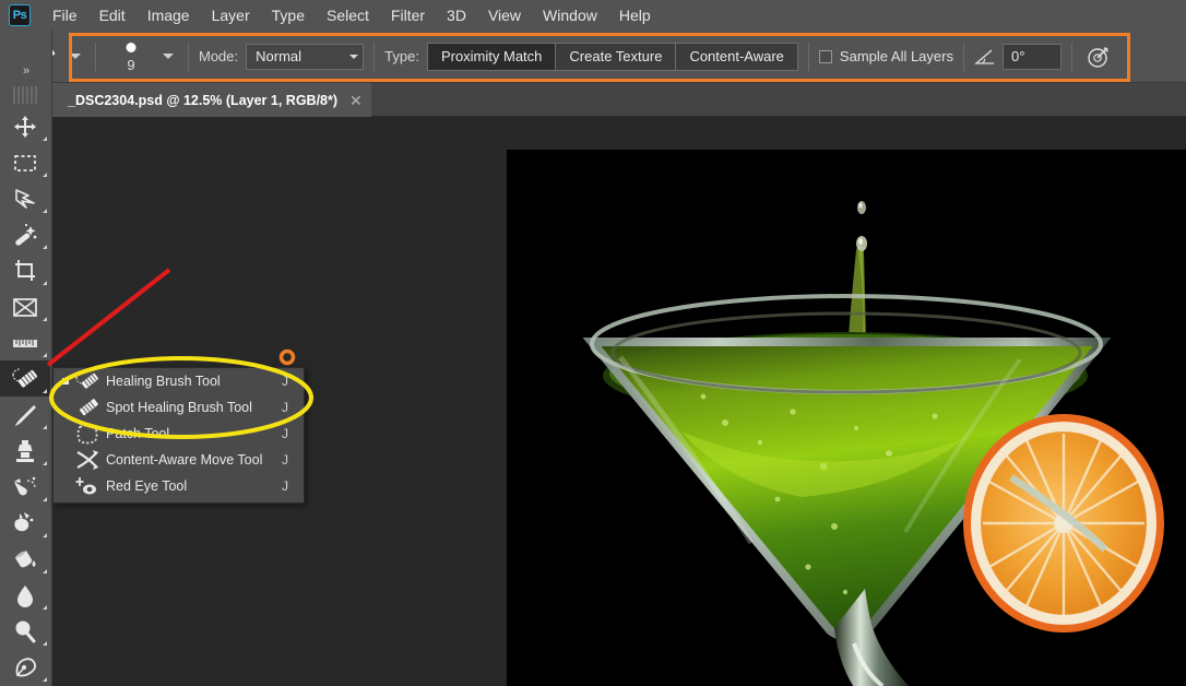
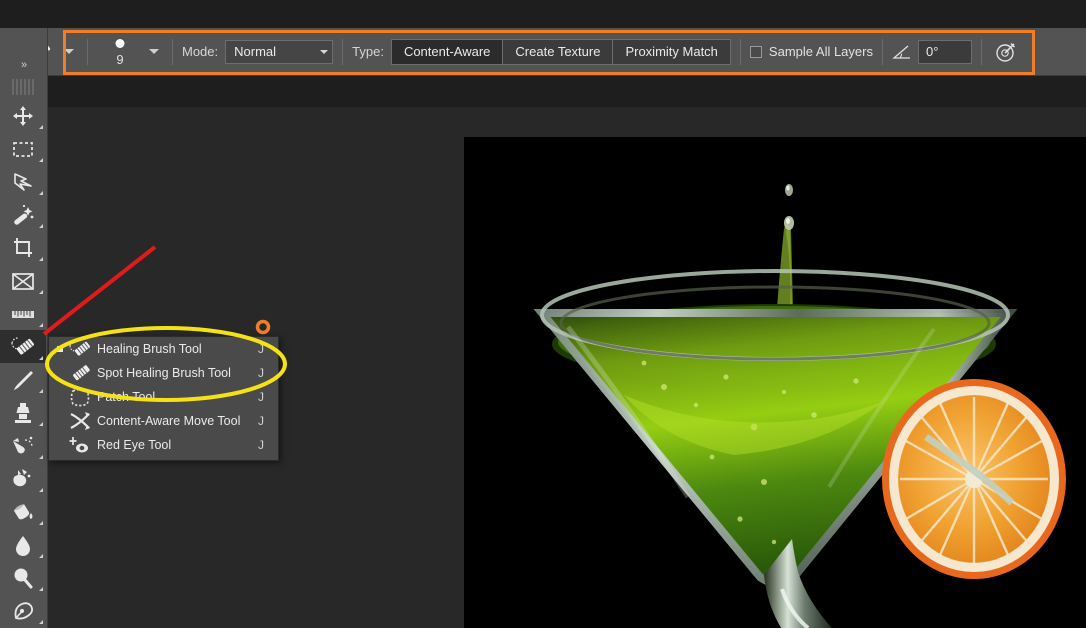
- Ps
- File
- Edit
- Image
- Layer
- Type
- Select
- Filter
- 3D
- View
- Window
- Help
  9
  Mode:
  Normal
  Type:
- Proximity Match
+ Content-Aware
  Create Texture
- Content-Aware
+ Proximity Match
  Sample All Layers
  0°
- _DSC2304.psd @ 12.5% (Layer 1, RGB/8*)
- ✕
  »
  Healing Brush Tool
  J
  Spot Healing Brush Tool
  J
  J
  Content-Aware Move Tool
  J
  Red Eye Tool
  J
